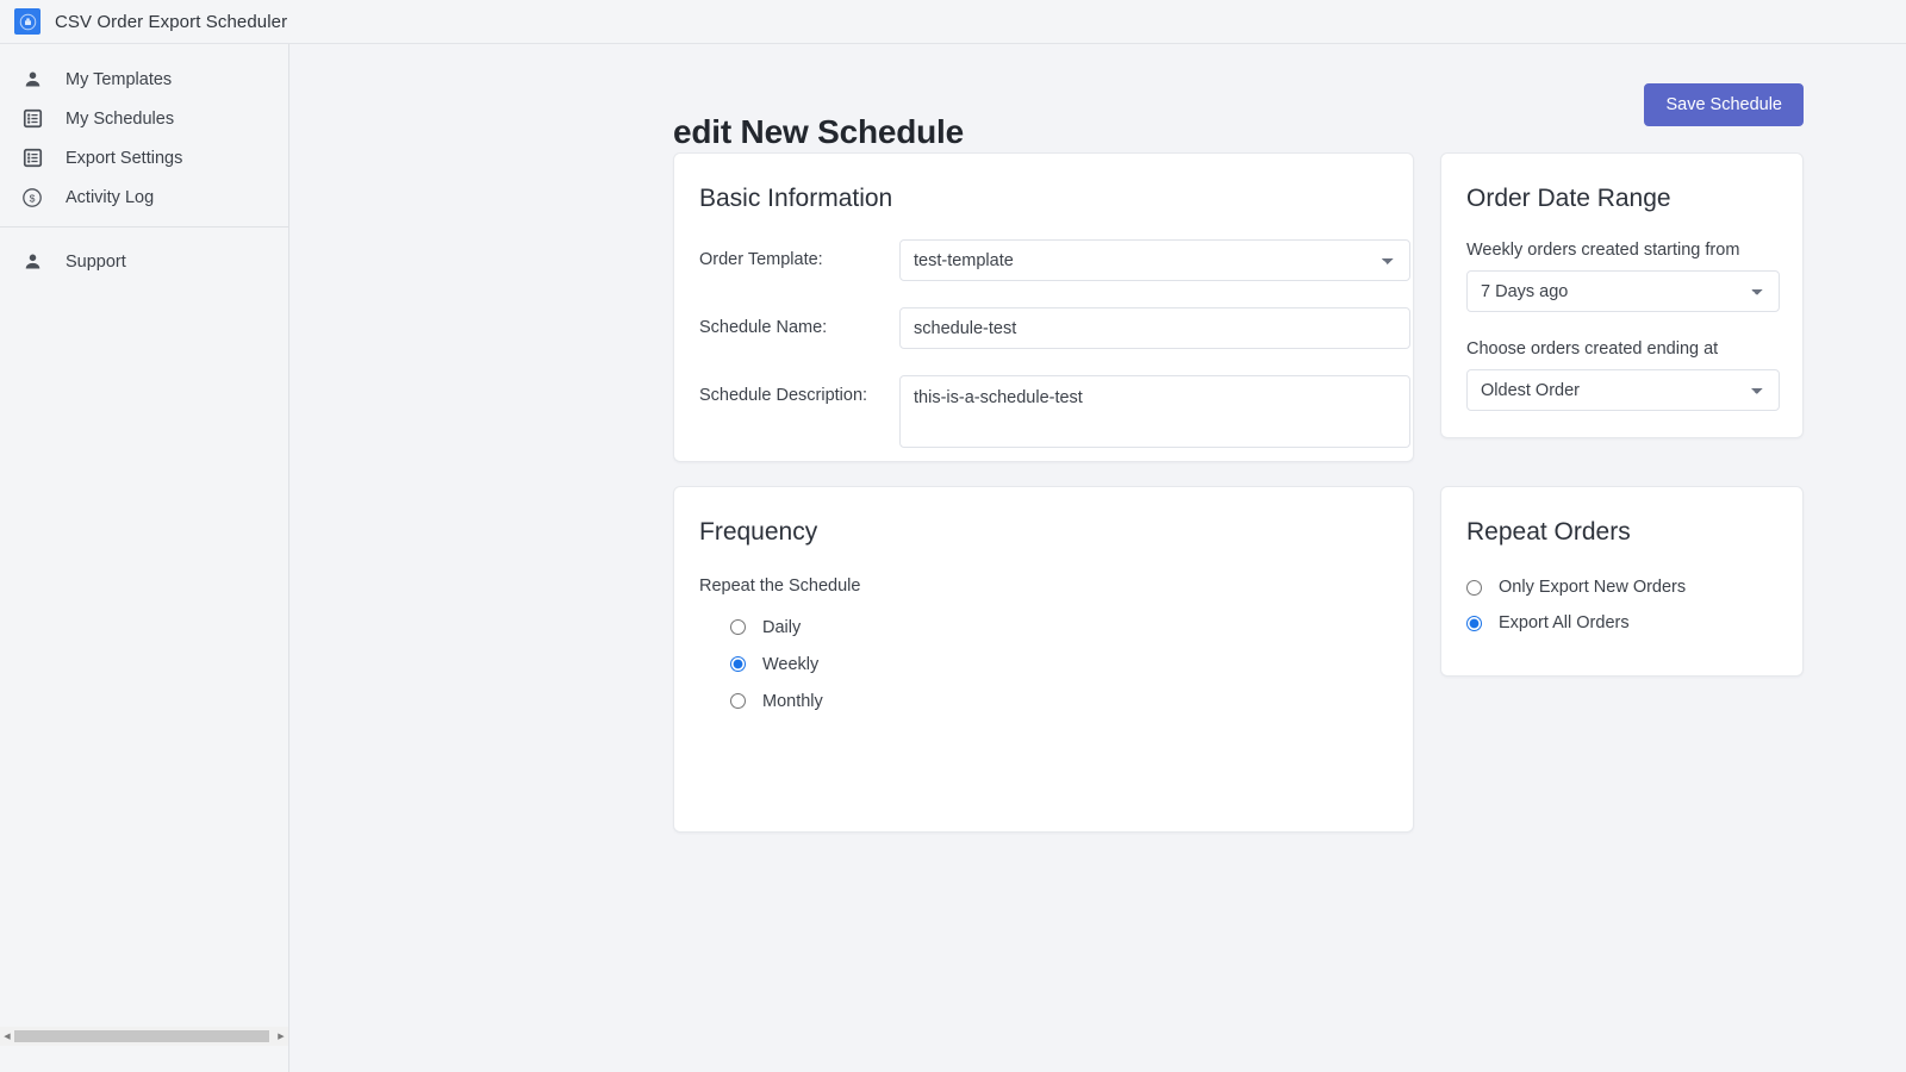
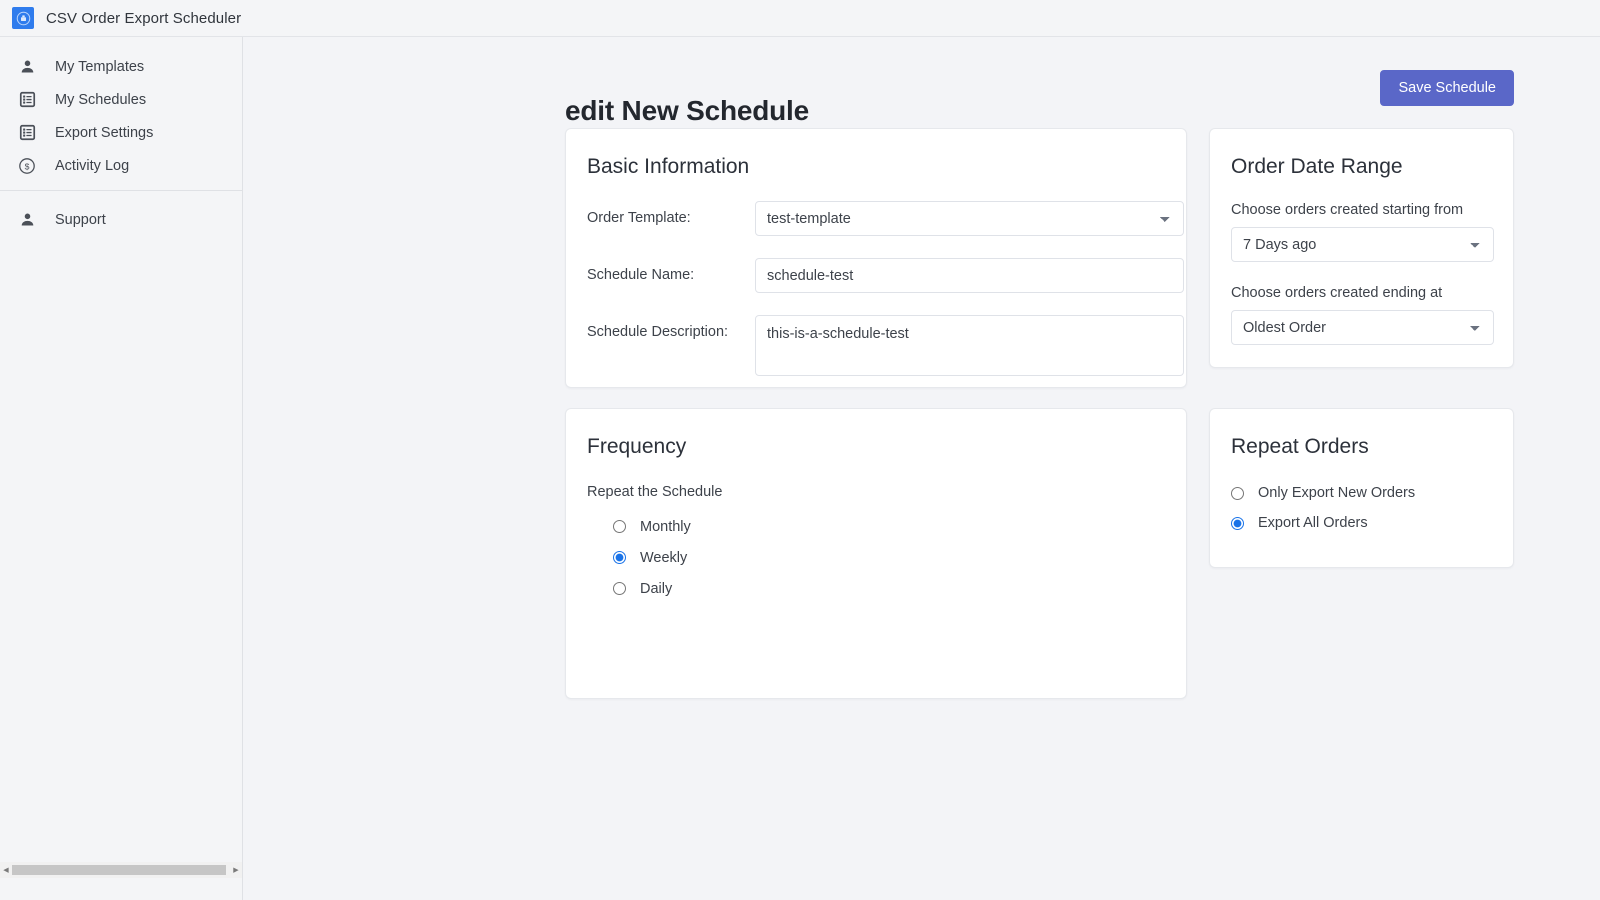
  CSV Order Export Scheduler
  My Templates
  My Schedules
  Export Settings
  $
  Activity Log
  Support
  edit New Schedule
  Save Schedule
  Basic Information
  Order Template:
  test-template
  Schedule Name:
  schedule-test
  Schedule Description:
  this-is-a-schedule-test
  Order Date Range
- Weekly orders created starting from
+ Choose orders created starting from
  7 Days ago
  Choose orders created ending at
  Oldest Order
  Frequency
  Repeat the Schedule
- Daily
+ Monthly
  Weekly
- Monthly
+ Daily
  Repeat Orders
  Only Export New Orders
  Export All Orders
